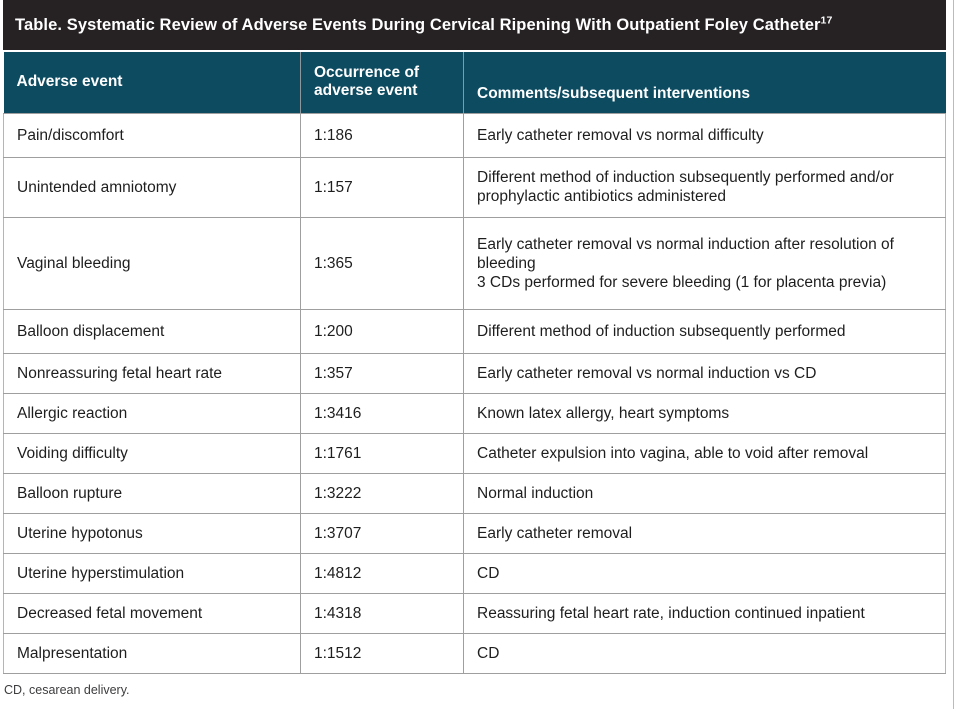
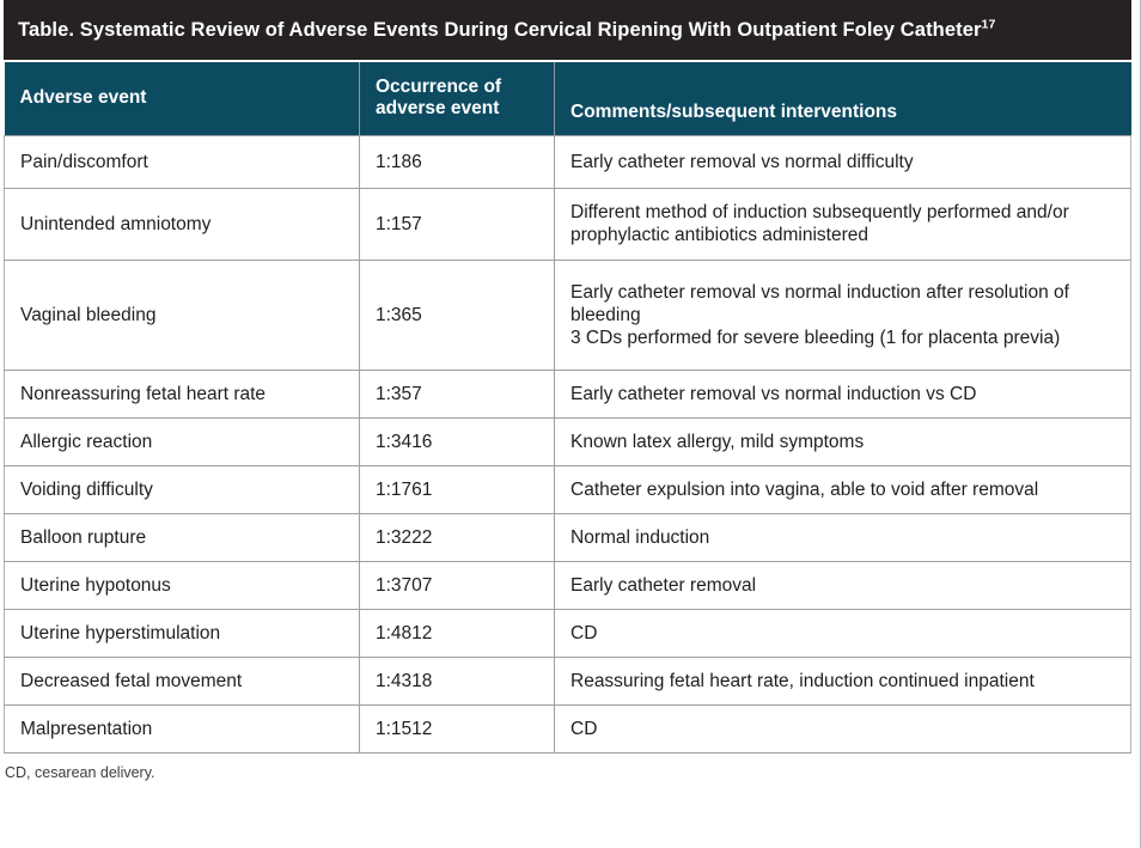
  Table. Systematic Review of Adverse Events During Cervical Ripening With Outpatient Foley Catheter17
  Adverse event	Occurrence of adverse event	Comments/subsequent interventions
  Pain/discomfort	1:186	Early catheter removal vs normal difficulty
  Unintended amniotomy	1:157	Different method of induction subsequently performed and/or prophylactic antibiotics administered
  Vaginal bleeding	1:365	Early catheter removal vs normal induction after resolution of bleeding 3 CDs performed for severe bleeding (1 for placenta previa)
- Balloon displacement	1:200	Different method of induction subsequently performed
  Nonreassuring fetal heart rate	1:357	Early catheter removal vs normal induction vs CD
- Allergic reaction	1:3416	Known latex allergy, heart symptoms
+ Allergic reaction	1:3416	Known latex allergy, mild symptoms
  Voiding difficulty	1:1761	Catheter expulsion into vagina, able to void after removal
  Balloon rupture	1:3222	Normal induction
  Uterine hypotonus	1:3707	Early catheter removal
  Uterine hyperstimulation	1:4812	CD
  Decreased fetal movement	1:4318	Reassuring fetal heart rate, induction continued inpatient
  Malpresentation	1:1512	CD
  CD, cesarean delivery.
